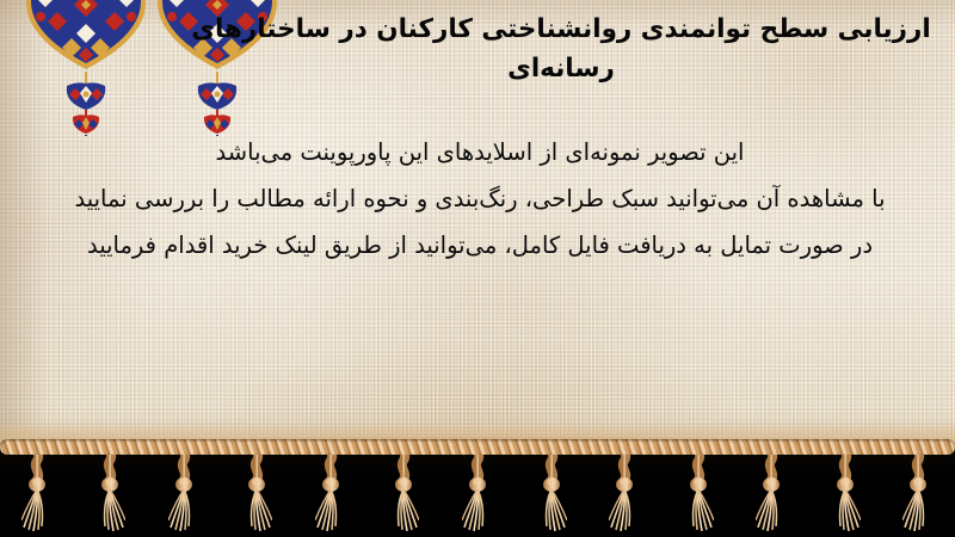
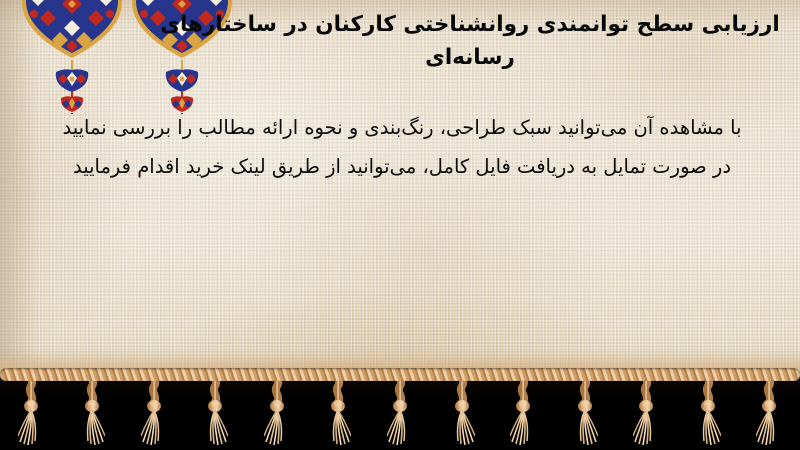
  ارزیابی سطح توانمندی روانشناختی کارکنان در ساختارهای
  رسانه‌ای
- این تصویر نمونه‌ای از اسلایدهای این پاورپوینت می‌باشد
  با مشاهده آن میتوانید سبک طراحی، رنگ‌بندی و نحوه ارائه مطالب را بررسی نمایید
  در صورت تمایل به دریافت فایل کامل، می‌توانید از طریق لینک خرید اقدام فرمایید
